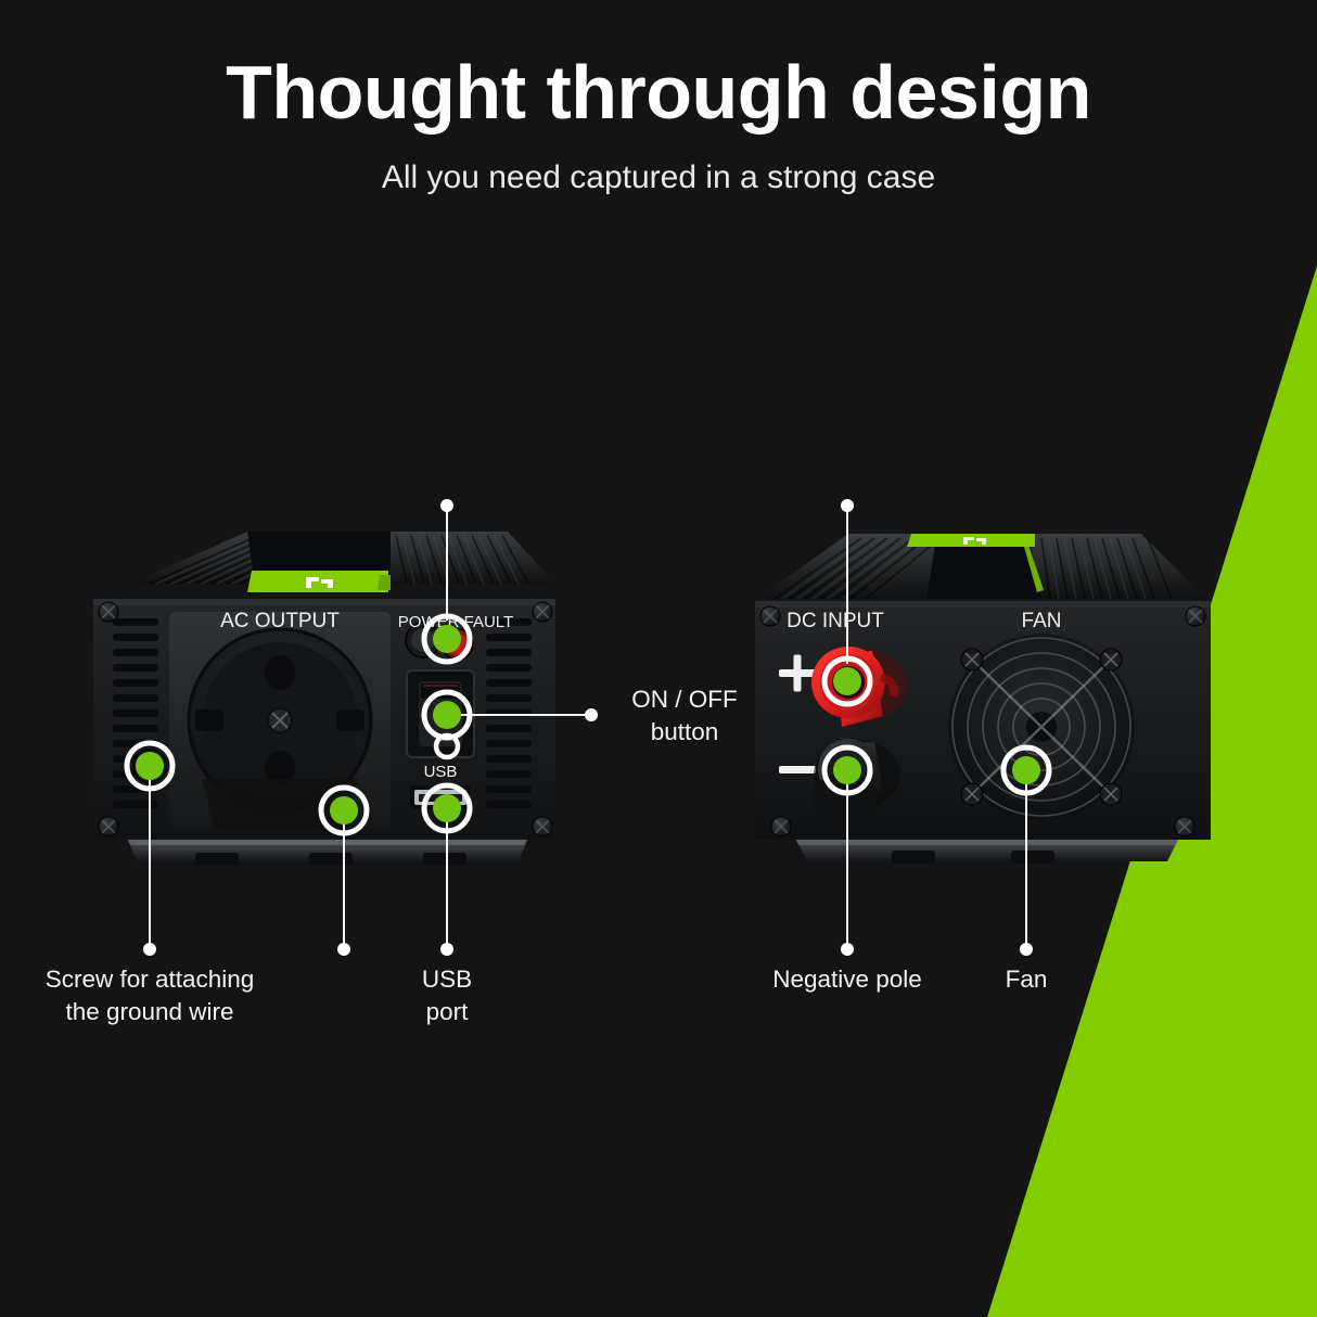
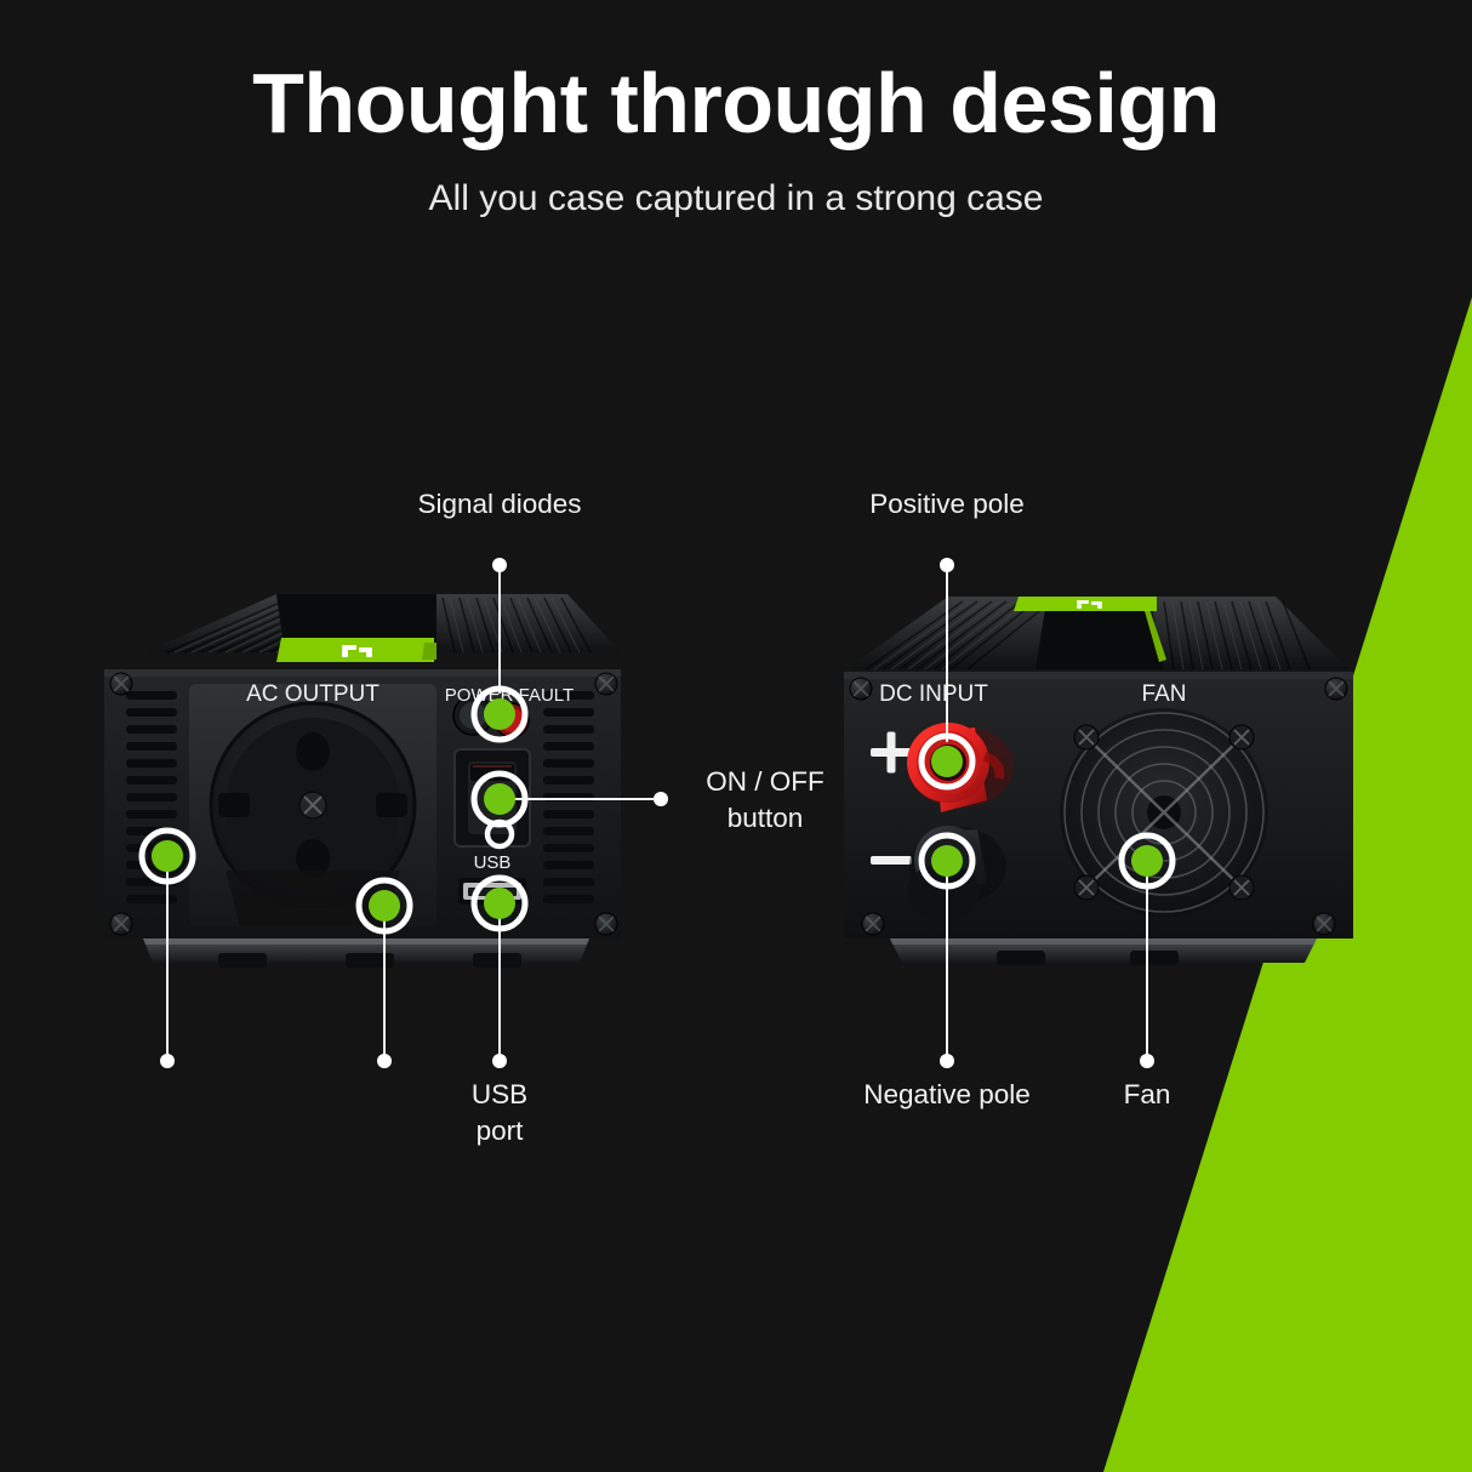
  Thought through design
- All you need captured in a strong case
+ All you case captured in a strong case
  AC OUTPUT
  POER FAULT
  USB
  DC INPUT
  FAN
+ Signal diodes
+ Positive pole
  ON / OFF
  button
- Screw for attaching
- the ground wire
  USB
  port
  Negative pole
  Fan
